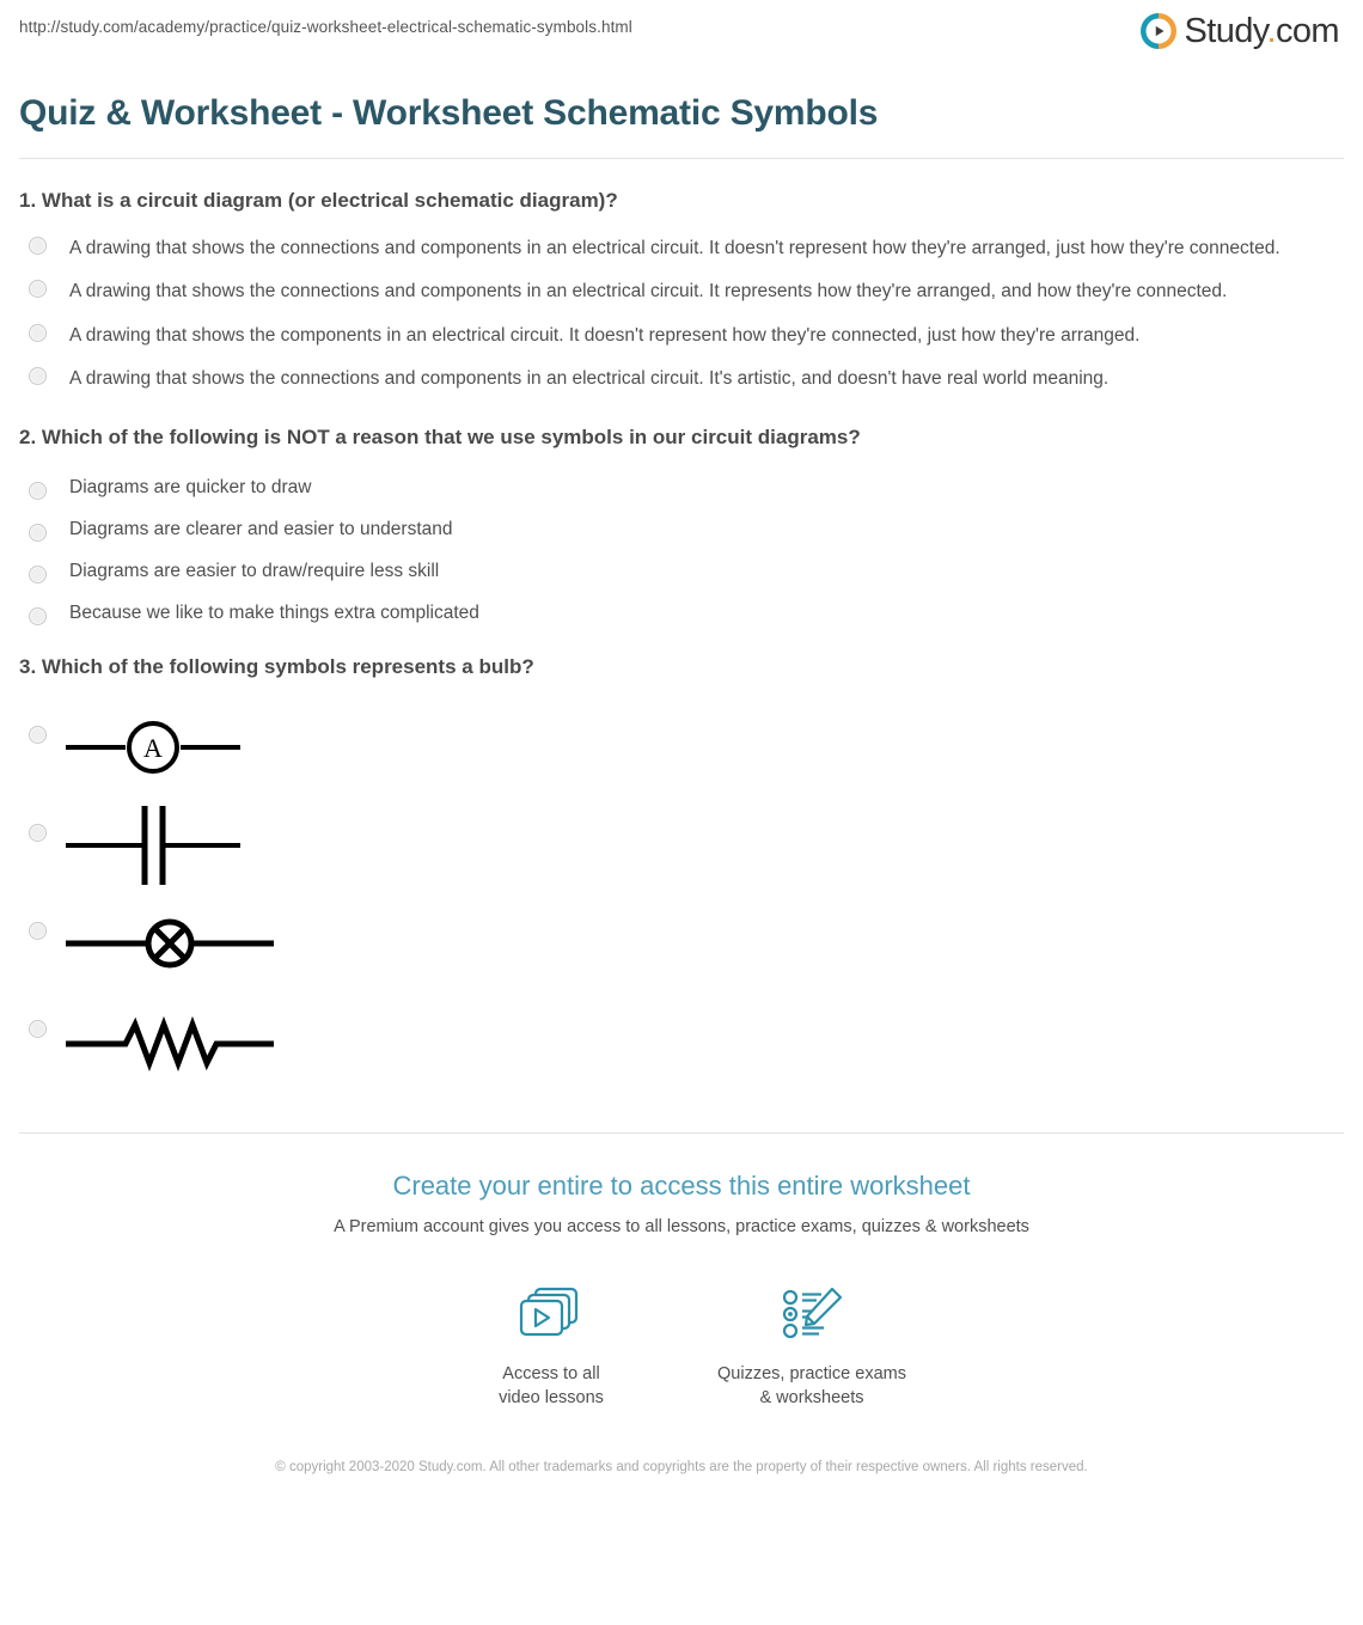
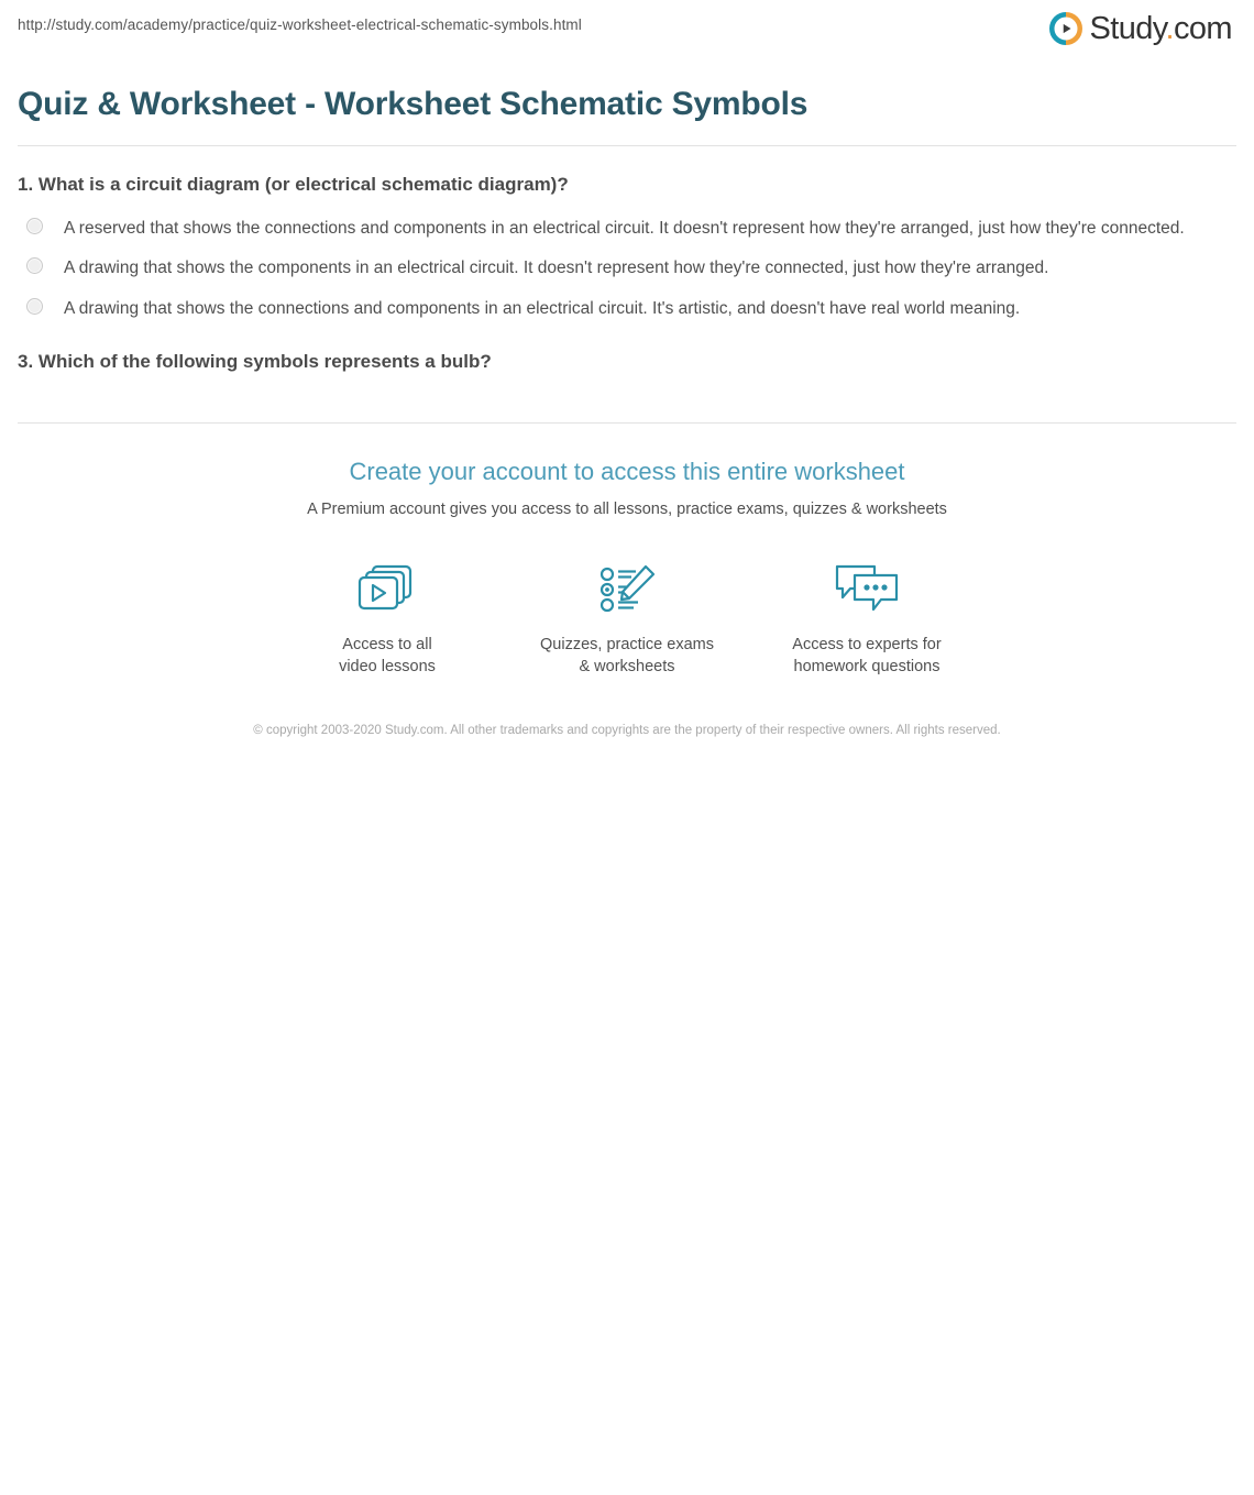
  http://study.com/academy/practice/quiz-worksheet-electrical-schematic-symbols.html
  Study.com
  Quiz & Worksheet - Worksheet Schematic Symbols
  1. What is a circuit diagram (or electrical schematic diagram)?
- A drawing that shows the connections and components in an electrical circuit. It doesn't represent how they're arranged, just how they're connected.
+ A reserved that shows the connections and components in an electrical circuit. It doesn't represent how they're arranged, just how they're connected.
- A drawing that shows the connections and components in an electrical circuit. It represents how they're arranged, and how they're connected.
  A drawing that shows the components in an electrical circuit. It doesn't represent how they're connected, just how they're arranged.
  A drawing that shows the connections and components in an electrical circuit. It's artistic, and doesn't have real world meaning.
- 2. Which of the following is NOT a reason that we use symbols in our circuit diagrams?
- Diagrams are quicker to draw
- Diagrams are clearer and easier to understand
- Diagrams are easier to draw/require less skill
- Because we like to make things extra complicated
  3. Which of the following symbols represents a bulb?
- A
- Create your entire to access this entire worksheet
+ Create your account to access this entire worksheet
  A Premium account gives you access to all lessons, practice exams, quizzes & worksheets
  Access to all
  video lessons
  Quizzes, practice exams
  & worksheets
+ Access to experts for
+ homework questions
  © copyright 2003-2020 Study.com. All other trademarks and copyrights are the property of their respective owners. All rights reserved.
